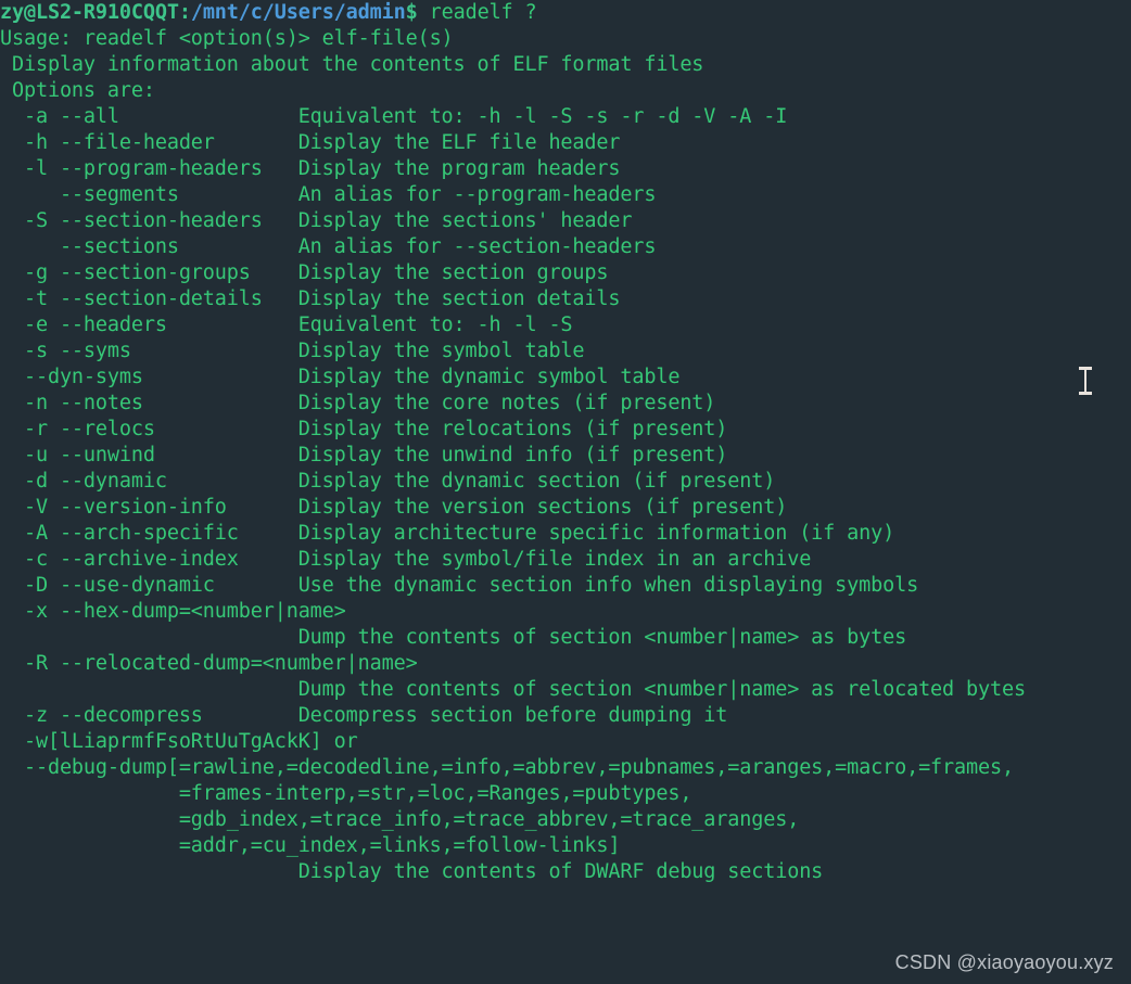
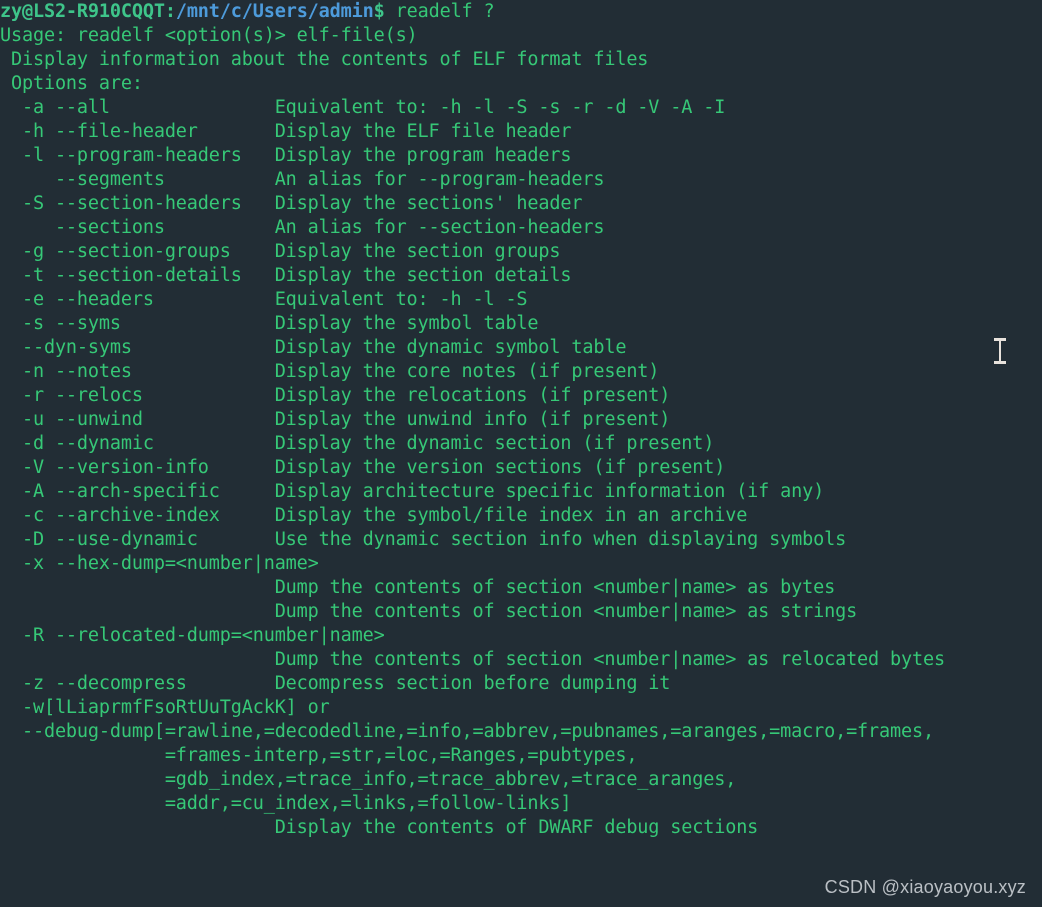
  zy@LS2-R910CQQT:/mnt/c/Users/admin$ readelf ?
  Usage: readelf <option(s)> elf-file(s)
  Display information about the contents of ELF format files
  Options are:
  -a --all Equivalent to: -h -l -S -s -r -d -V -A -I
  -h --file-header Display the ELF file header
  -l --program-headers Display the program headers
  --segments An alias for --program-headers
  -S --section-headers Display the sections' header
  --sections An alias for --section-headers
  -g --section-groups Display the section groups
  -t --section-details Display the section details
  -e --headers Equivalent to: -h -l -S
  -s --syms Display the symbol table
  --dyn-syms Display the dynamic symbol table
  -n --notes Display the core notes (if present)
  -r --relocs Display the relocations (if present)
  -u --unwind Display the unwind info (if present)
  -d --dynamic Display the dynamic section (if present)
  -V --version-info Display the version sections (if present)
  -A --arch-specific Display architecture specific information (if any)
  -c --archive-index Display the symbol/file index in an archive
  -D --use-dynamic Use the dynamic section info when displaying symbols
  -x --hex-dump=<number|name>
  Dump the contents of section <number|name> as bytes
+ Dump the contents of section <number|name> as strings
  -R --relocated-dump=<number|name>
  Dump the contents of section <number|name> as relocated bytes
  -z --decompress Decompress section before dumping it
  -w[lLiaprmfFsoRtUuTgAckK] or
  --debug-dump[=rawline,=decodedline,=info,=abbrev,=pubnames,=aranges,=macro,=frames,
  =frames-interp,=str,=loc,=Ranges,=pubtypes,
  =gdb_index,=trace_info,=trace_abbrev,=trace_aranges,
  =addr,=cu_index,=links,=follow-links]
  Display the contents of DWARF debug sections
  CSDN @xiaoyaoyou.xyz
